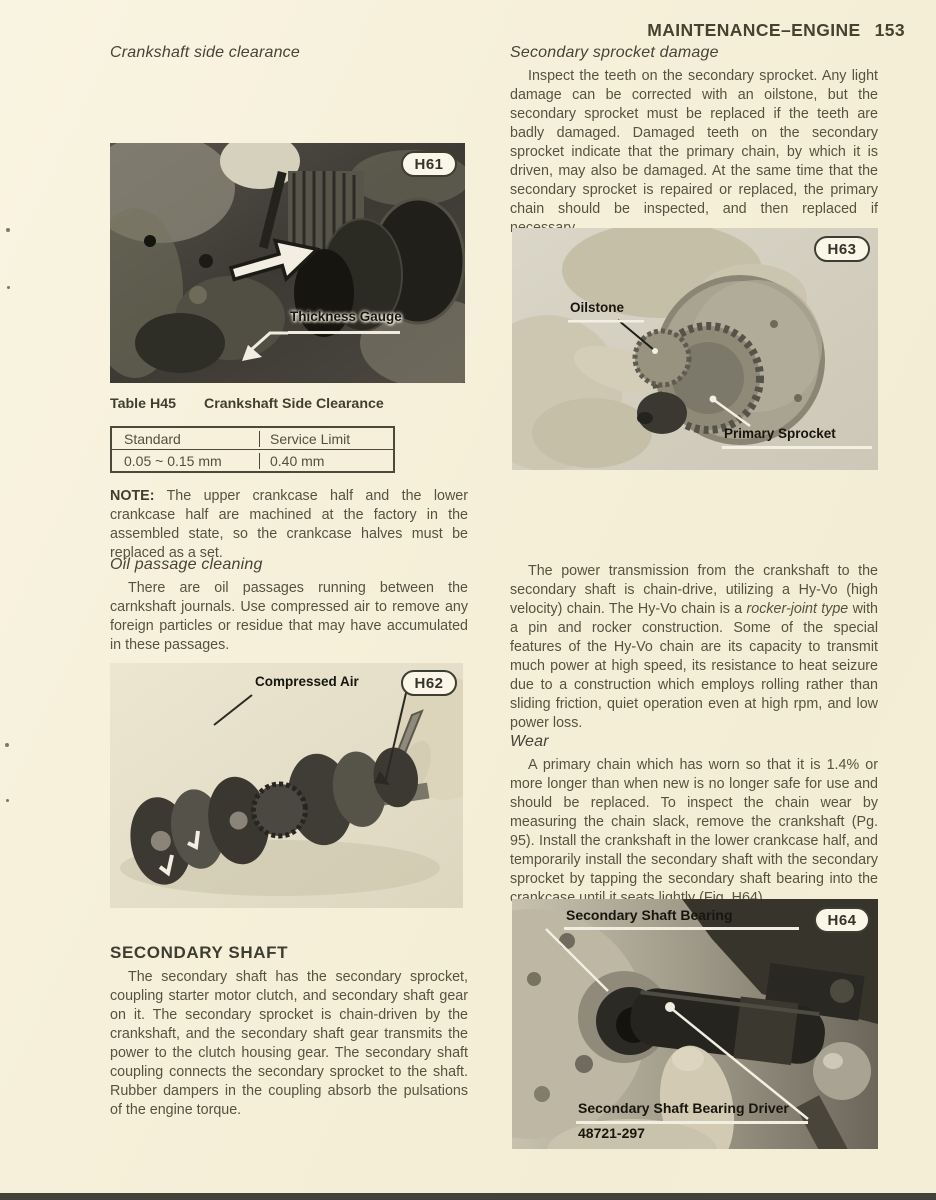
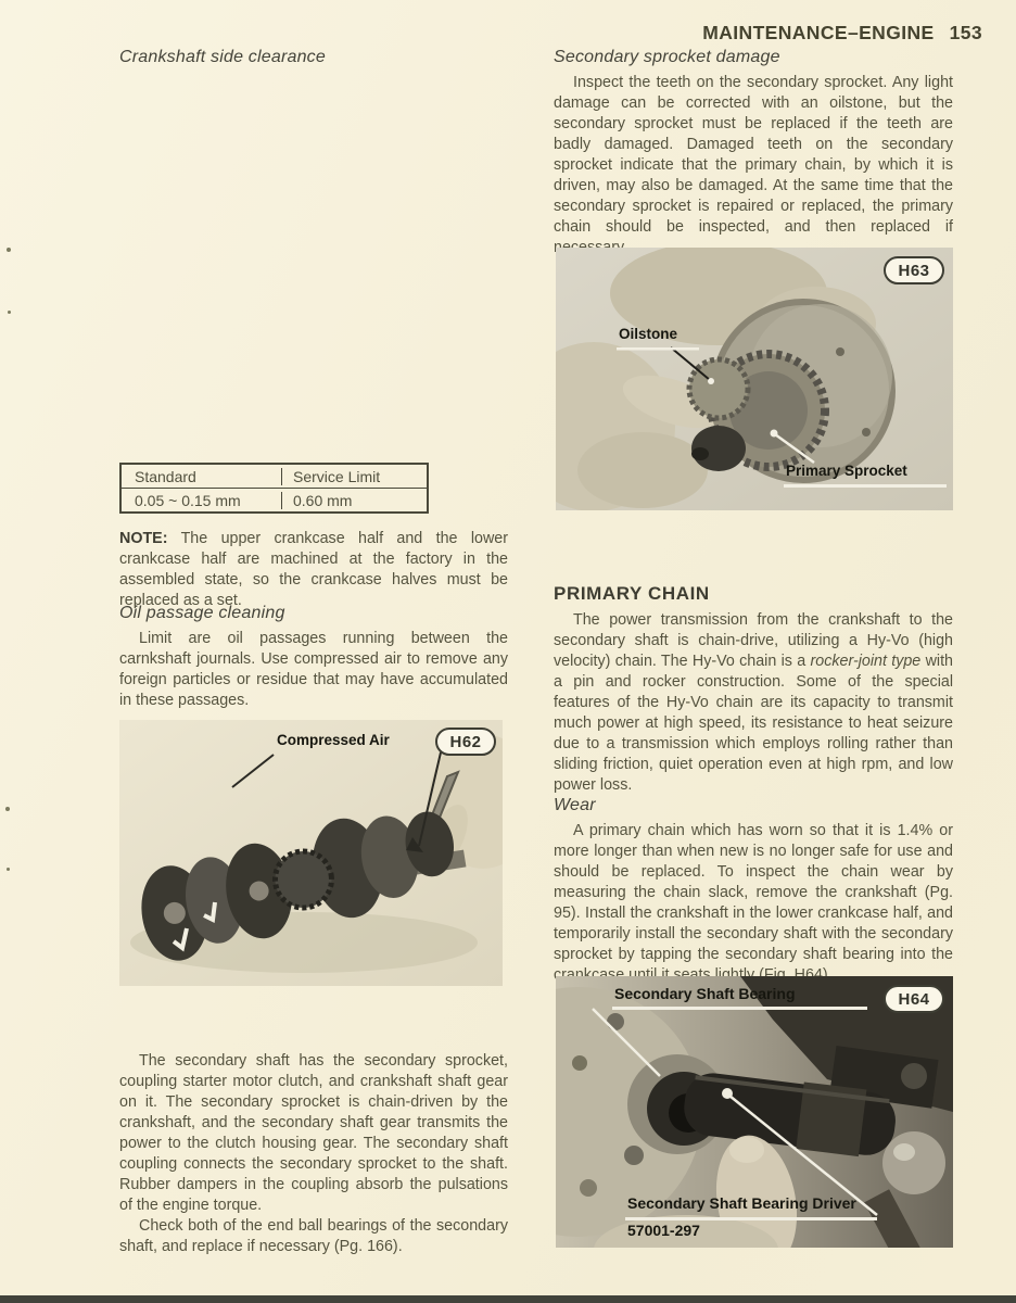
  MAINTENANCE–ENGINE 153
  Crankshaft side clearance
- Thickness Gauge
- H61
- Table H45 Crankshaft Side Clearance
  Standard
  Service Limit
  0.05 ~ 0.15 mm
- 0.40 mm
+ 0.60 mm
  NOTE: The upper crankcase half and the lower crankcase half are machined at the factory in the assembled state, so the crankcase halves must be replaced as a set.
  Oil passage cleaning
- There are oil passages running between the carnkshaft journals. Use compressed air to remove any foreign particles or residue that may have accumulated in these passages.
+ Limit are oil passages running between the carnkshaft journals. Use compressed air to remove any foreign particles or residue that may have accumulated in these passages.
  Compressed Air
  H62
- SECONDARY SHAFT
- The secondary shaft has the secondary sprocket, coupling starter motor clutch, and secondary shaft gear on it. The secondary sprocket is chain-driven by the crankshaft, and the secondary shaft gear transmits the power to the clutch housing gear. The secondary shaft coupling connects the secondary sprocket to the shaft. Rubber dampers in the coupling absorb the pulsations of the engine torque.
+ The secondary shaft has the secondary sprocket, coupling starter motor clutch, and crankshaft shaft gear on it. The secondary sprocket is chain-driven by the crankshaft, and the secondary shaft gear transmits the power to the clutch housing gear. The secondary shaft coupling connects the secondary sprocket to the shaft. Rubber dampers in the coupling absorb the pulsations of the engine torque.
+ Check both of the end ball bearings of the secondary shaft, and replace if necessary (Pg. 166).
  Secondary sprocket damage
  Inspect the teeth on the secondary sprocket. Any light damage can be corrected with an oilstone, but the secondary sprocket must be replaced if the teeth are badly damaged. Damaged teeth on the secondary sprocket indicate that the primary chain, by which it is driven, may also be damaged. At the same time that the secondary sprocket is repaired or replaced, the primary chain should be inspected, and then replaced if
  Oilstone
  Primary Sprocket
  H63
+ PRIMARY CHAIN
- The power transmission from the crankshaft to the secondary shaft is chain-drive, utilizing a Hy-Vo (high velocity) chain. The Hy-Vo chain is a rocker-joint type with a pin and rocker construction. Some of the special features of the Hy-Vo chain are its capacity to transmit much power at high speed, its resistance to heat seizure due to a construction which employs rolling rather than sliding friction, quiet operation even at high rpm, and low power loss.
+ The power transmission from the crankshaft to the secondary shaft is chain-drive, utilizing a Hy-Vo (high velocity) chain. The Hy-Vo chain is a rocker-joint type with a pin and rocker construction. Some of the special features of the Hy-Vo chain are its capacity to transmit much power at high speed, its resistance to heat seizure due to a transmission which employs rolling rather than sliding friction, quiet operation even at high rpm, and low power loss.
  Wear
  A primary chain which has worn so that it is 1.4% or more longer than when new is no longer safe for use and should be replaced. To inspect the chain wear by measuring the chain slack, remove the crankshaft (Pg. 95). Install the crankshaft in the lower crankcase half, and temporarily install the secondary shaft with the secondary sprocket by tapping the secondary shaft bearing into the crankcase until it seats lightly (Fig. H64).
  Secondary Shaft Bearing
  Secondary Shaft Bearing Driver
- 48721-297
+ 57001-297
  H64
